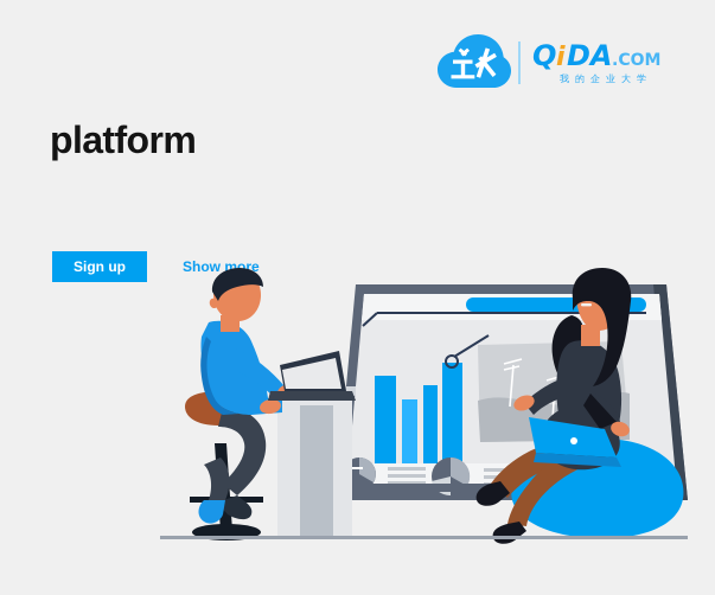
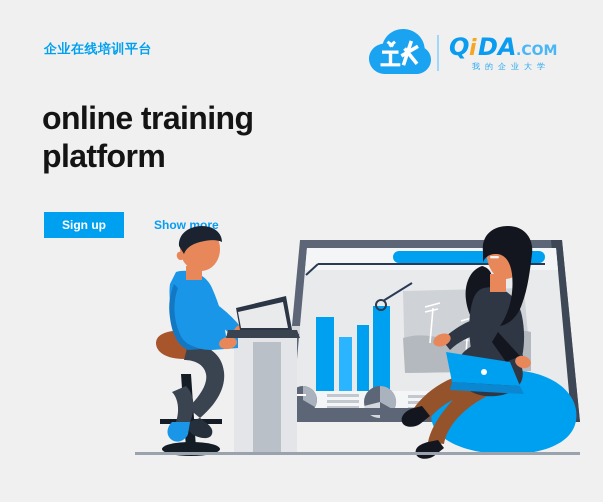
+ 企业在线培训平台
+ online training
  platform
  Sign up
  Show more
  Q
  i
  DA
  .COM
  我的企业大学
